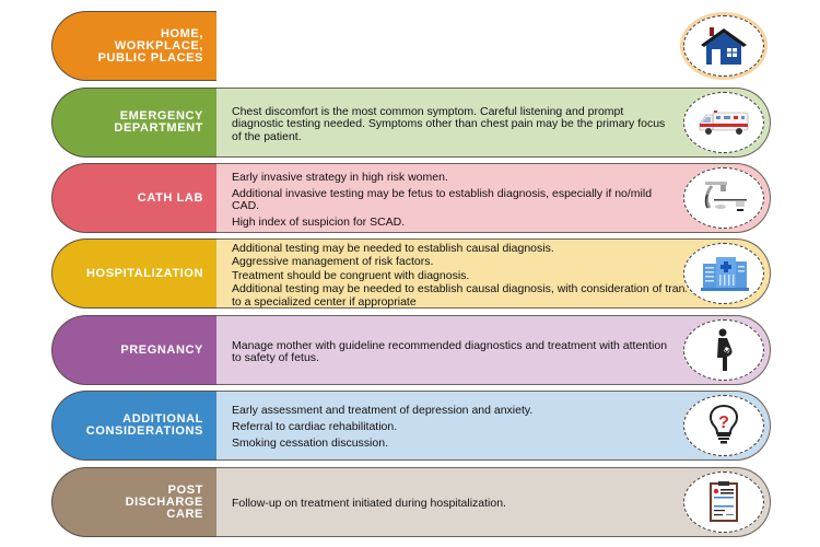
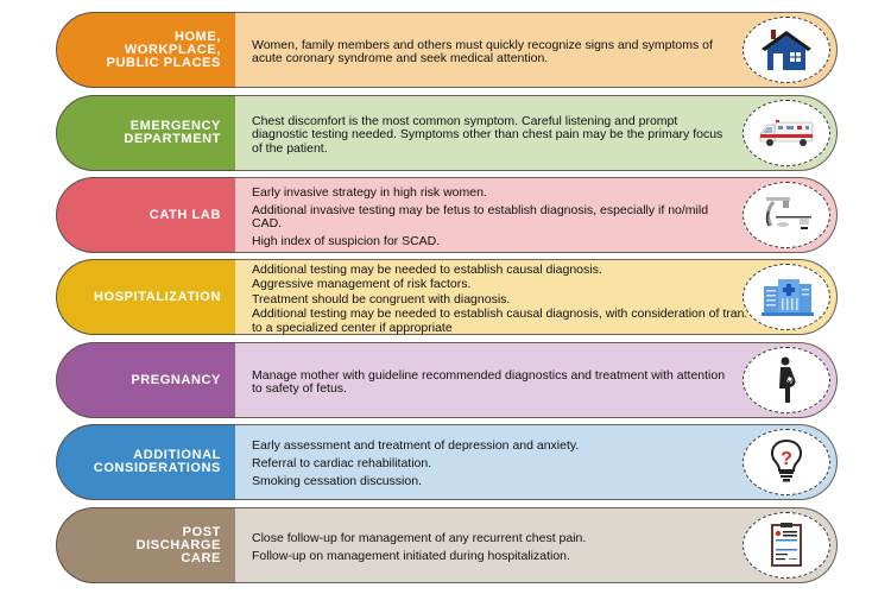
  HOME,
  WORKPLACE,
  PUBLIC PLACES
+ Women, family members and others must quickly recognize signs and symptoms of acute coronary syndrome and seek medical attention.
  EMERGENCY
  DEPARTMENT
  Chest discomfort is the most common symptom. Careful listening and prompt diagnostic testing needed. Symptoms other than chest pain may be the primary focus of the patient.
  CATH LAB
  Early invasive strategy in high risk women.
  Additional invasive testing may be fetus to establish diagnosis, especially if no/mild CAD.
  High index of suspicion for SCAD.
  HOSPITALIZATION
  Additional testing may be needed to establish causal diagnosis.
  Aggressive management of risk factors.
  Treatment should be congruent with diagnosis.
  Additional testing may be needed to establish causal diagnosis, with consideration of trans to a specialized center if appropriate
  PREGNANCY
  Manage mother with guideline recommended diagnostics and treatment with attention to safety of fetus.
  ADDITIONAL
  CONSIDERATIONS
  Early assessment and treatment of depression and anxiety.
  Referral to cardiac rehabilitation.
  Smoking cessation discussion.
  ?
  POST
  DISCHARGE
  CARE
+ Close follow-up for management of any recurrent chest pain.
- Follow-up on treatment initiated during hospitalization.
+ Follow-up on management initiated during hospitalization.
